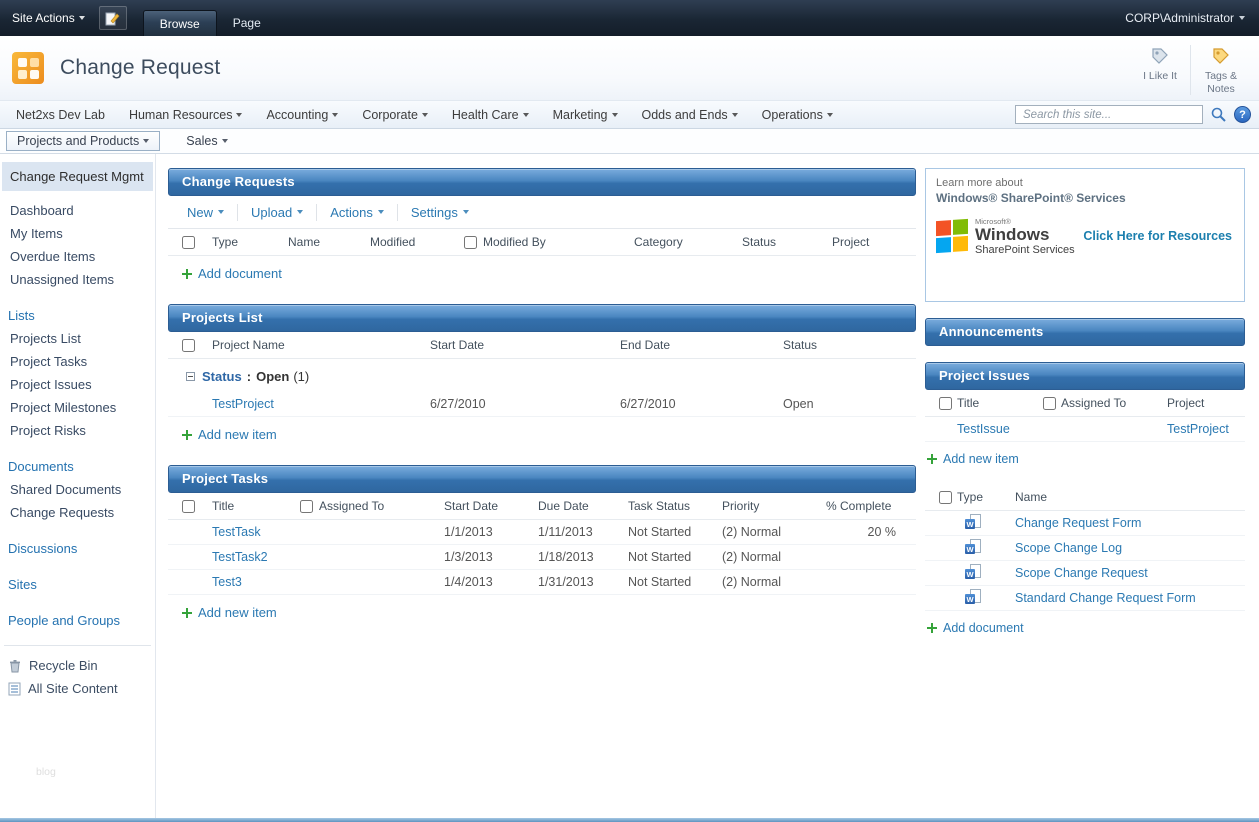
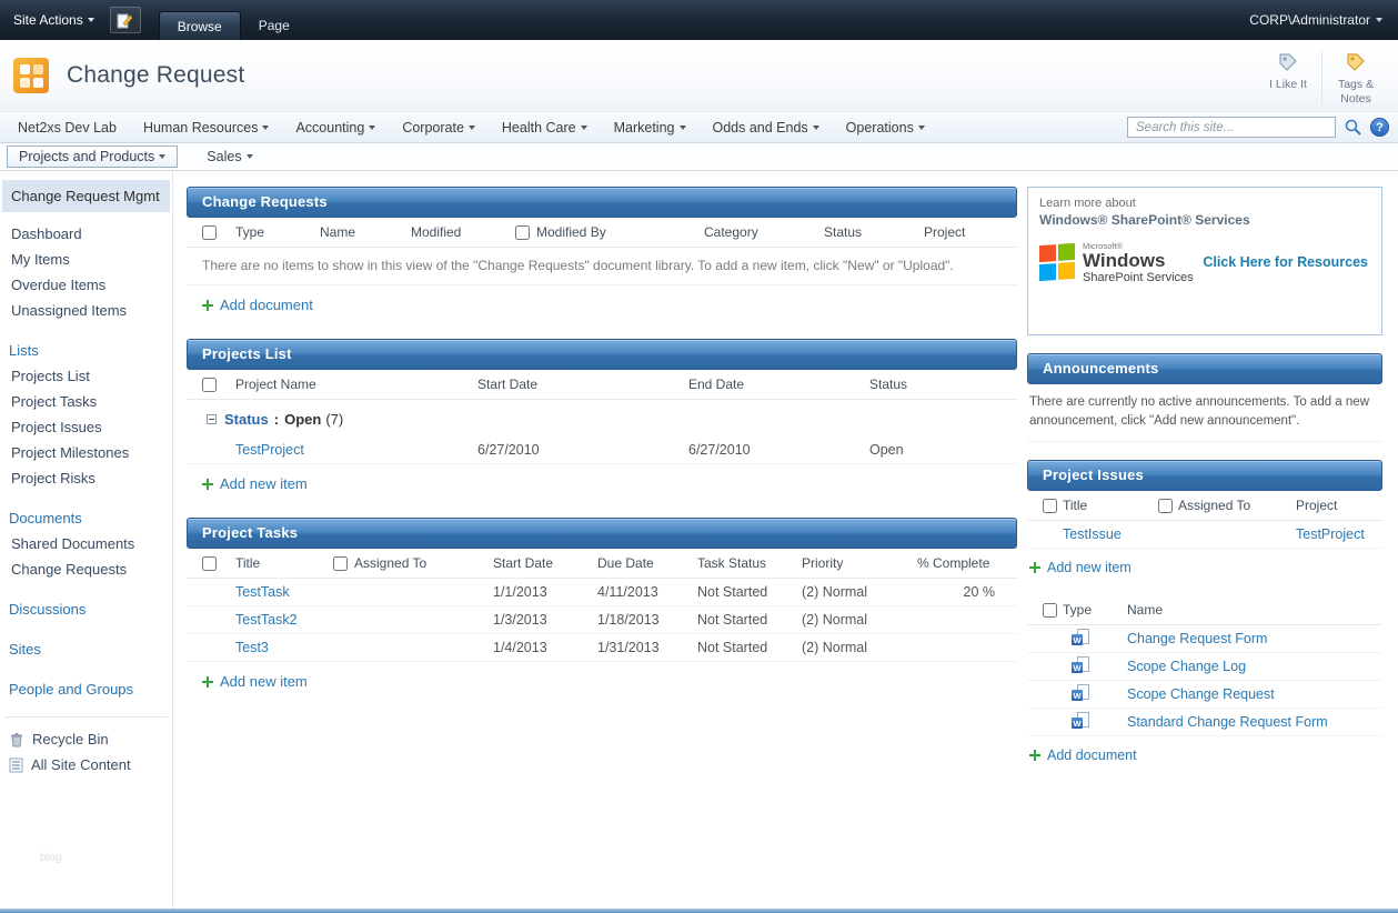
  Site Actions
  Browse
  Page
  CORP\Administrator
  Change Request
  I Like It
  Tags & Notes
  Net2xs Dev Lab
  Human Resources
  Accounting
  Corporate
  Health Care
  Marketing
  Odds and Ends
  Operations
  Search this site...
  ?
  Projects and Products
  Sales
  Change Request Mgmt
  Dashboard
  My Items
  Overdue Items
  Unassigned Items
  Lists
  Projects List
  Project Tasks
  Project Issues
  Project Milestones
  Project Risks
  Documents
  Shared Documents
  Change Requests
  Discussions
  Sites
  People and Groups
  Recycle Bin
  All Site Content
  blog
  Change Requests
- New
- Upload
- Actions
- Settings
  Type
  Name
  Modified
  Modified By
  Category
  Status
  Project
+ There are no items to show in this view of the "Change Requests" document library. To add a new item, click "New" or "Upload".
  Add document
  Projects List
  Project Name
  Start Date
  End Date
  Status
  Status
  :
  Open
- (1)
+ (7)
  TestProject
  6/27/2010
  6/27/2010
  Open
  Add new item
  Project Tasks
  Title
  Assigned To
  Start Date
  Due Date
  Task Status
  Priority
  % Complete
  TestTask
  1/1/2013
- 1/11/2013
+ 4/11/2013
  Not Started
  (2) Normal
  20 %
  TestTask2
  1/3/2013
  1/18/2013
  Not Started
  (2) Normal
  Test3
  1/4/2013
  1/31/2013
  Not Started
  (2) Normal
  Add new item
  Learn more about
  Windows® SharePoint® Services
  Microsoft®
  Windows
  SharePoint Services
  Click Here for Resources
  Announcements
+ There are currently no active announcements. To add a new announcement, click "Add new announcement".
  Project Issues
  Title
  Assigned To
  Project
  TestIssue
  TestProject
  Add new item
  Type
  Name
  W
  Change Request Form
  W
  Scope Change Log
  W
  Scope Change Request
  W
  Standard Change Request Form
  Add document
